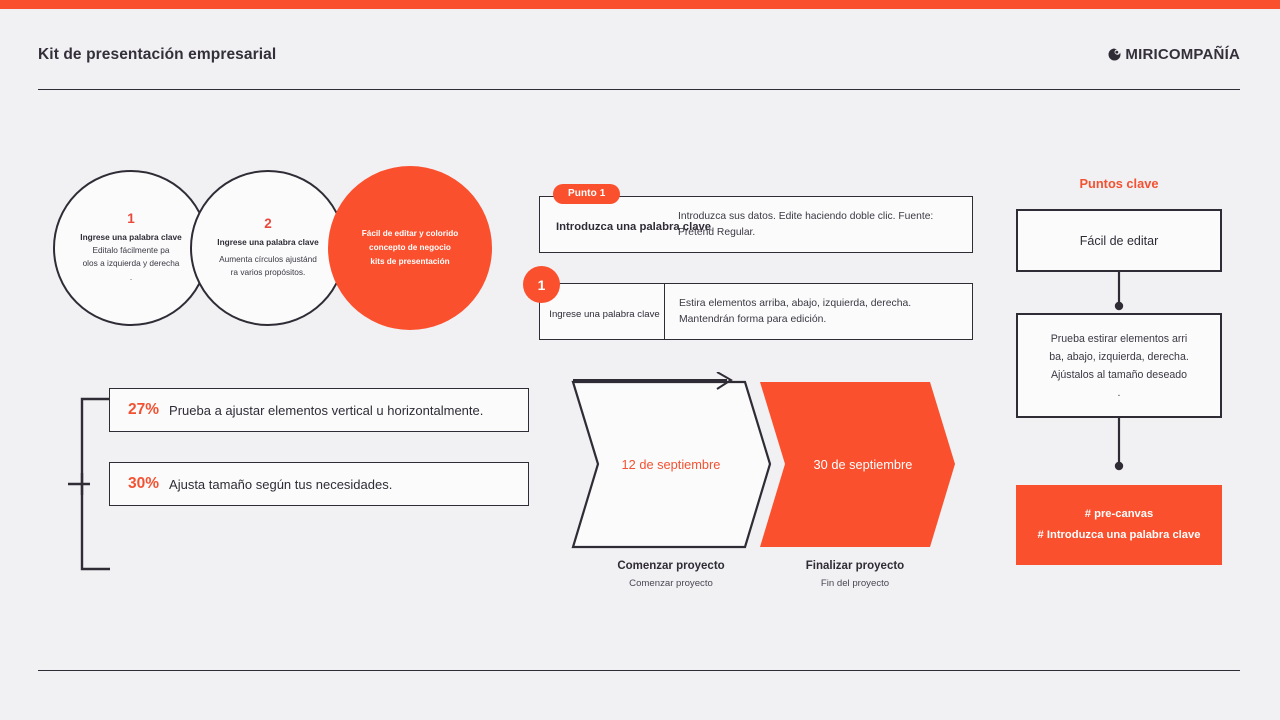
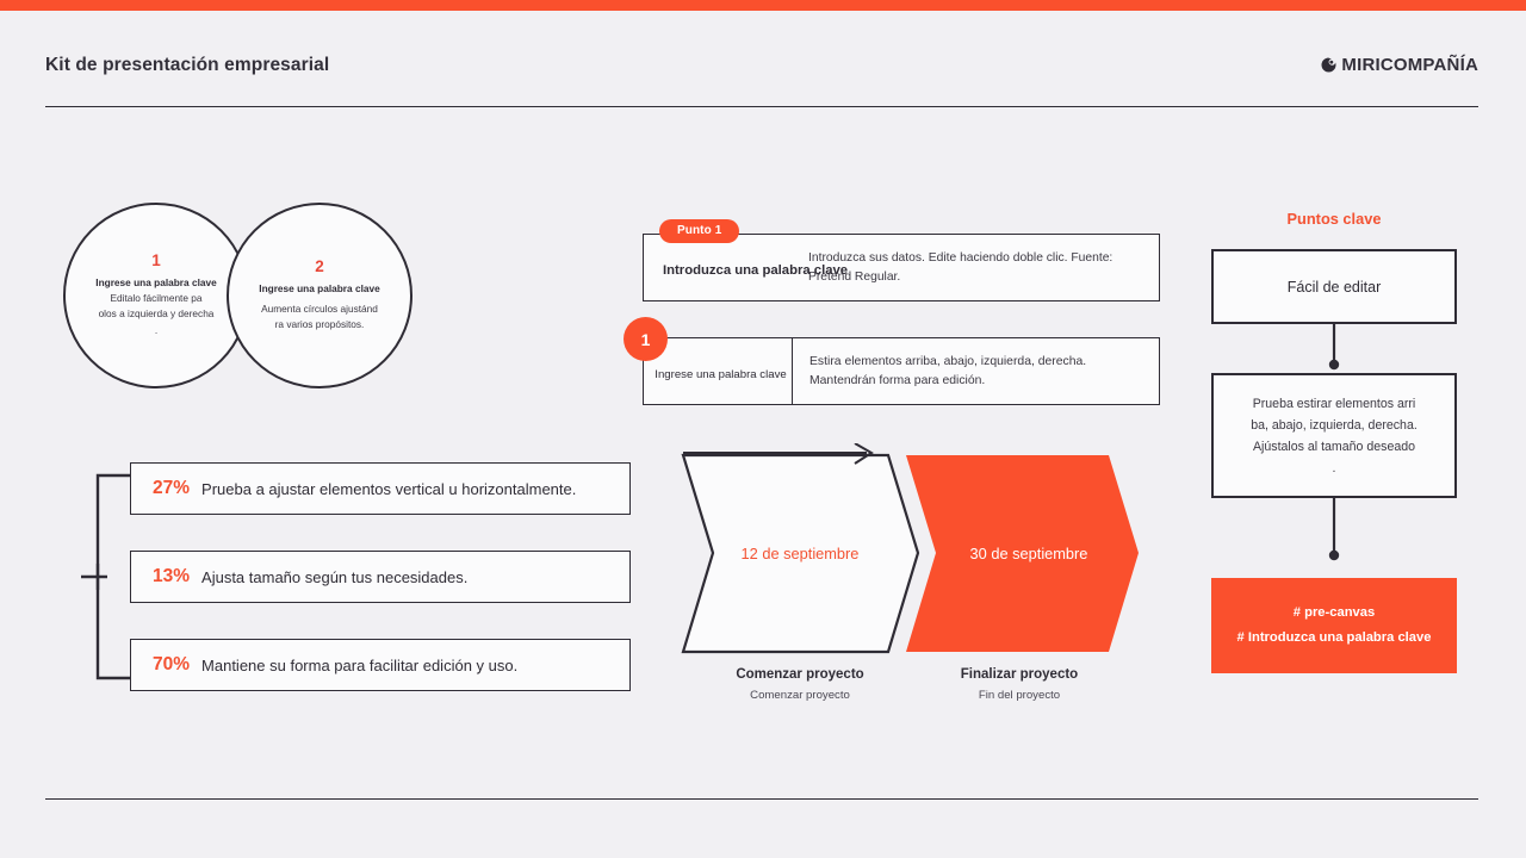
  Kit de presentación empresarial
  MIRICOMPAÑÍA
  1
  Ingrese una palabra clave
  Editalo fácilmente pa
  olos a izquierda y derecha
  .
  2
  Ingrese una palabra clave
  Aumenta círculos ajustánd
  ra varios propósitos.
- Fácil de editar y colorido
- concepto de negocio
- kits de presentación
  27%
  Prueba a ajustar elementos vertical u horizontalmente.
- 30%
+ 13%
  Ajusta tamaño según tus necesidades.
+ 70%
+ Mantiene su forma para facilitar edición y uso.
  Punto 1
  Introduzca una palabra clave
  Introduzca sus datos. Edite haciendo doble clic. Fuente: Pretend Regular.
  1
  Ingrese una palabra clave
  Estira elementos arriba, abajo, izquierda, derecha. Mantendrán forma para edición.
  12 de septiembre
  30 de septiembre
  Comenzar proyecto
  Comenzar proyecto
  Finalizar proyecto
  Fin del proyecto
  Puntos clave
  Fácil de editar
  Prueba estirar elementos arri
  ba, abajo, izquierda, derecha.
  Ajústalos al tamaño deseado
  .
  # pre-canvas
  # Introduzca una palabra clave
